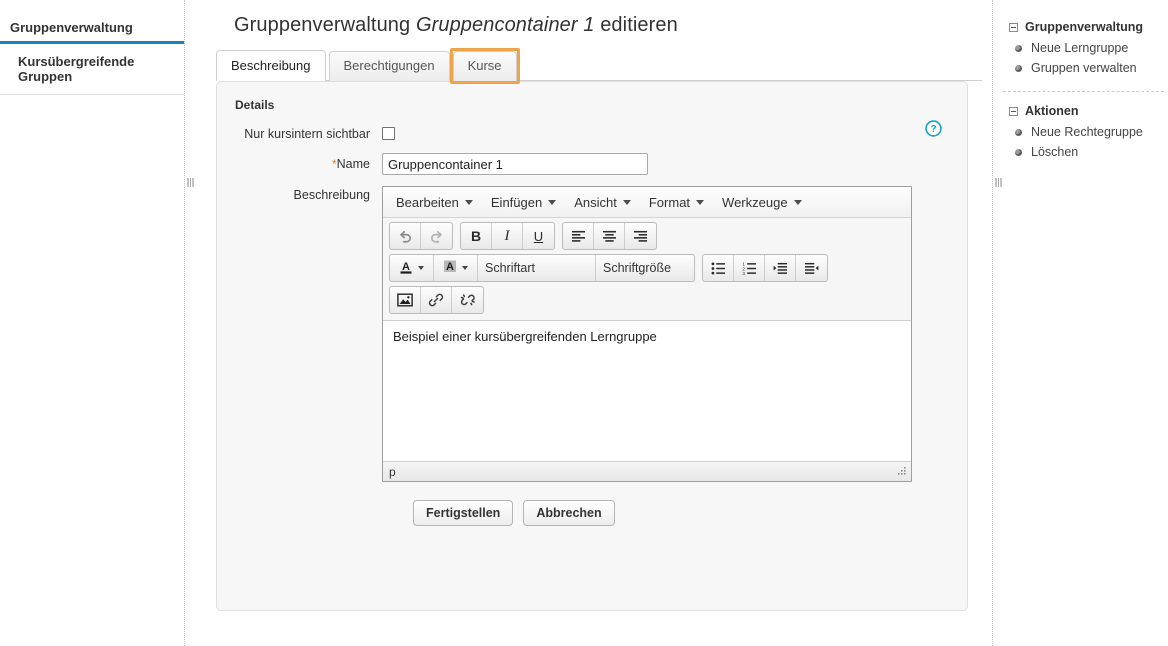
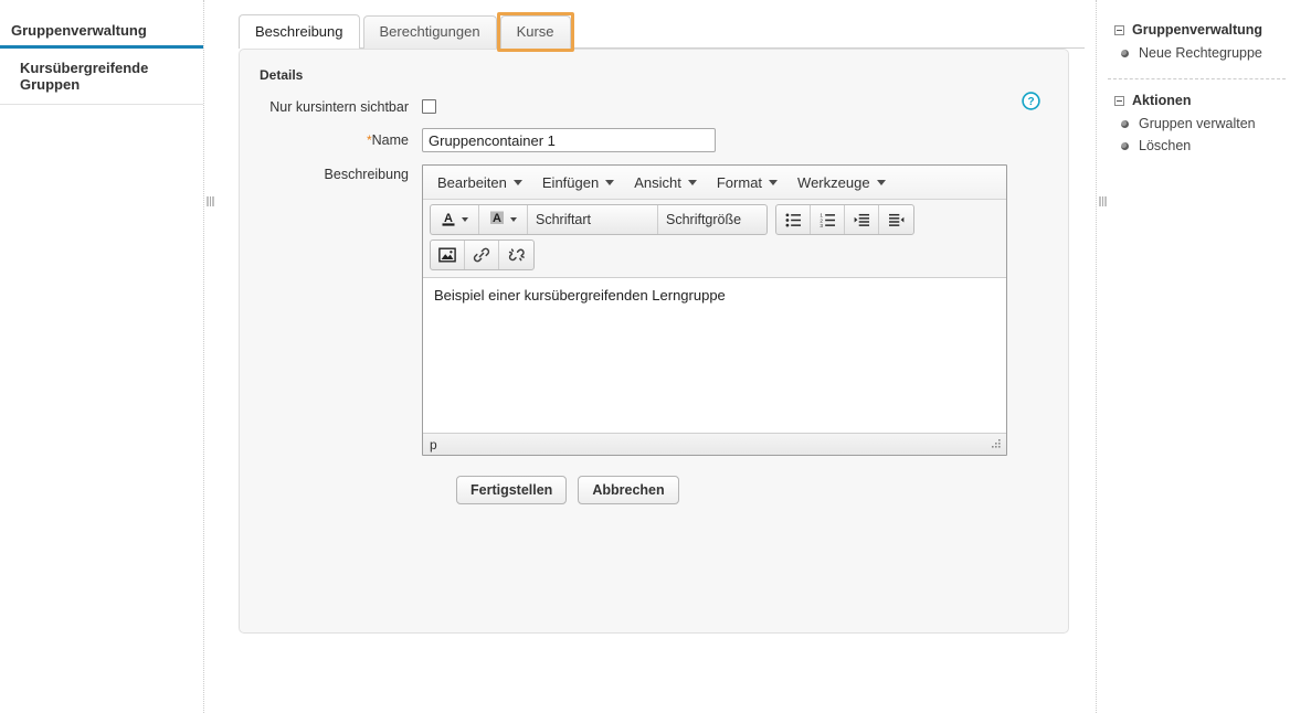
  Gruppenverwaltung
  Kursübergreifende Gruppen
- Gruppenverwaltung Gruppencontainer 1 editieren
  Beschreibung
  Berechtigungen
  Kurse
  Details
  ?
  Nur kursintern sichtbar
  *Name
  Gruppencontainer 1
  Beschreibung
  Bearbeiten
  Einfügen
  Ansicht
  Format
  Werkzeuge
- B
- I
- U
  A
  A
  Schriftart
  Schriftgröße
  Beispiel einer kursübergreifenden Lerngruppe
  p
  Fertigstellen
  Abbrechen
  Gruppenverwaltung
- Neue Lerngruppe
- Gruppen verwalten
+ Neue Rechtegruppe
  Aktionen
- Neue Rechtegruppe
+ Gruppen verwalten
  Löschen
